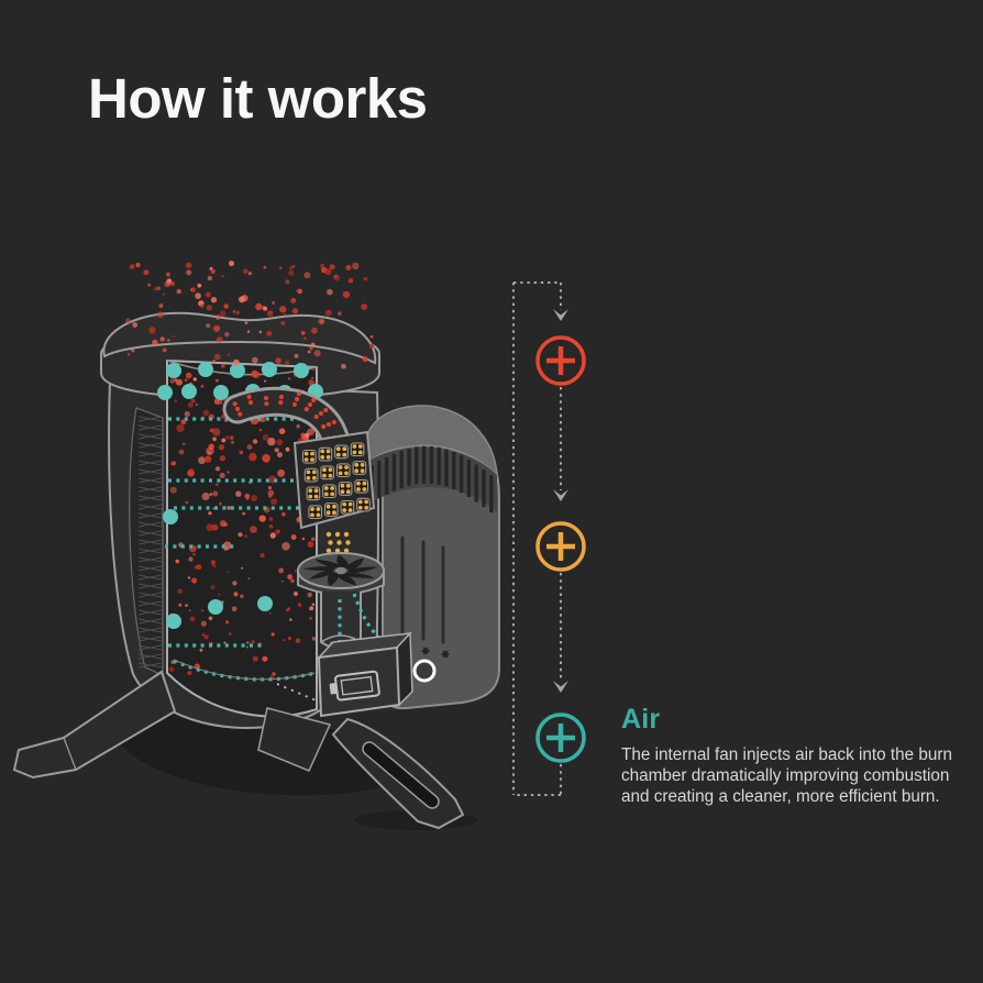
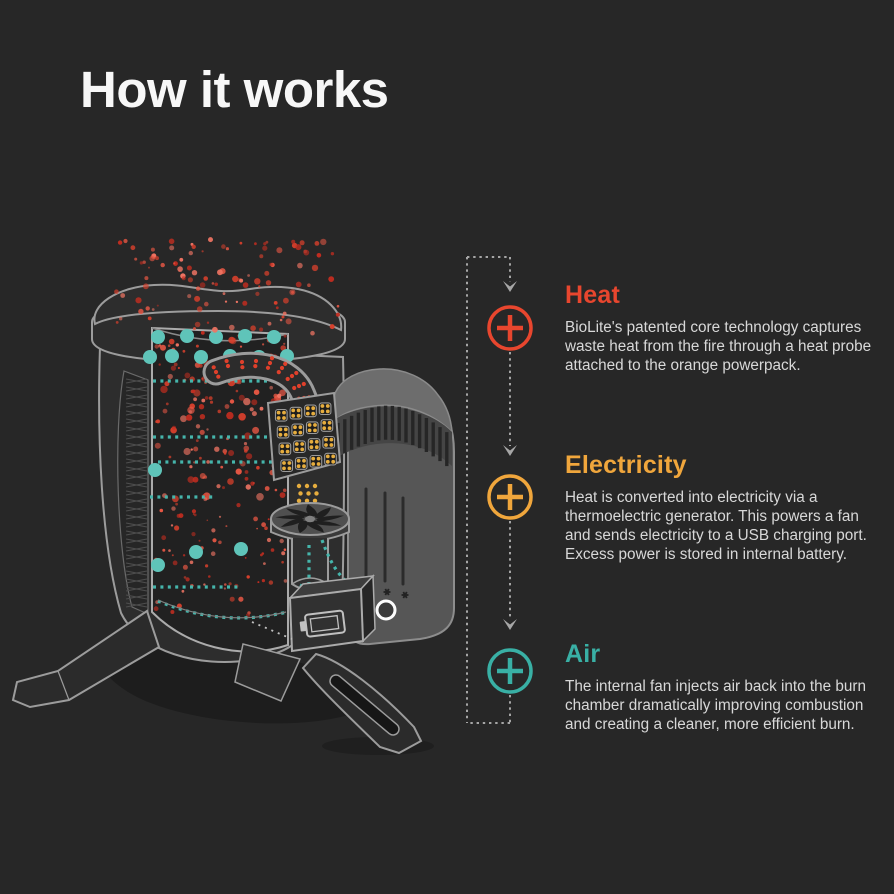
  How it works
+ Heat
+ BioLite's patented core technology captures
+ waste heat from the fire through a heat probe
+ attached to the orange powerpack.
+ Electricity
+ Heat is converted into electricity via a
+ thermoelectric generator. This powers a fan
+ and sends electricity to a USB charging port.
+ Excess power is stored in internal battery.
  Air
  The internal fan injects air back into the burn
  chamber dramatically improving combustion
  and creating a cleaner, more efficient burn.
